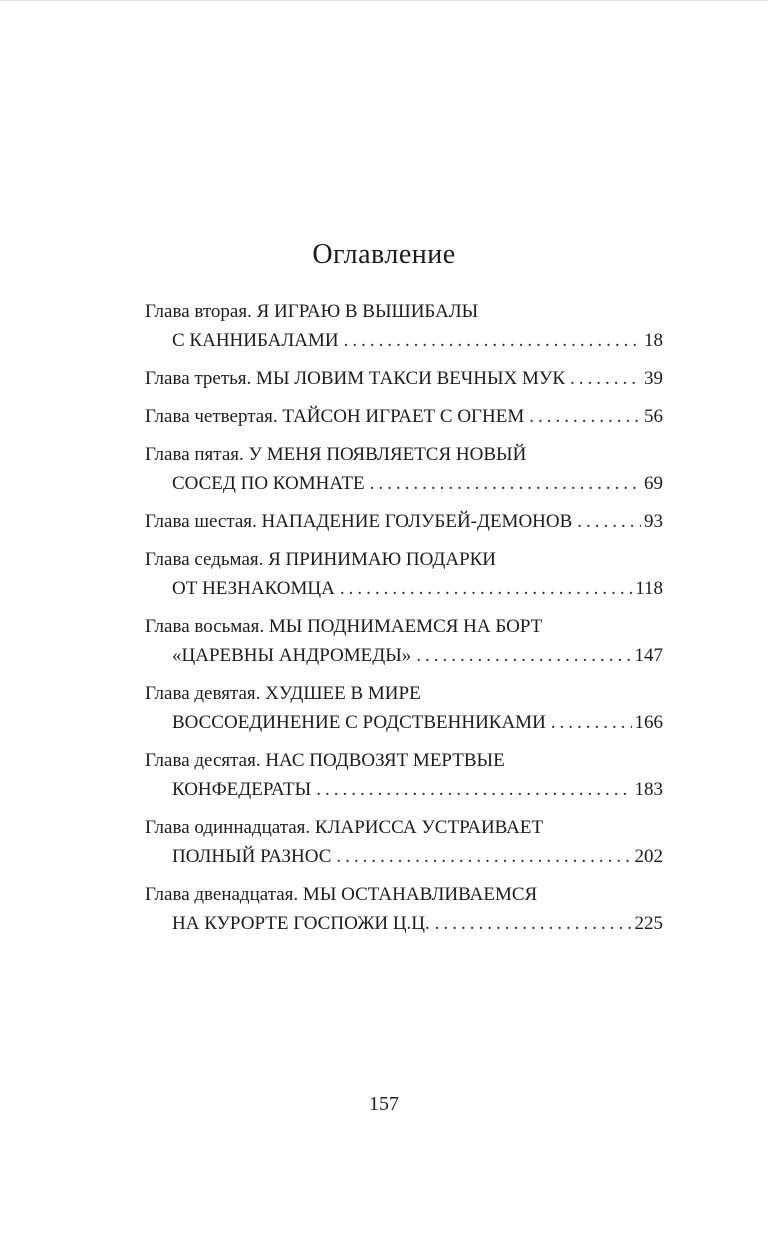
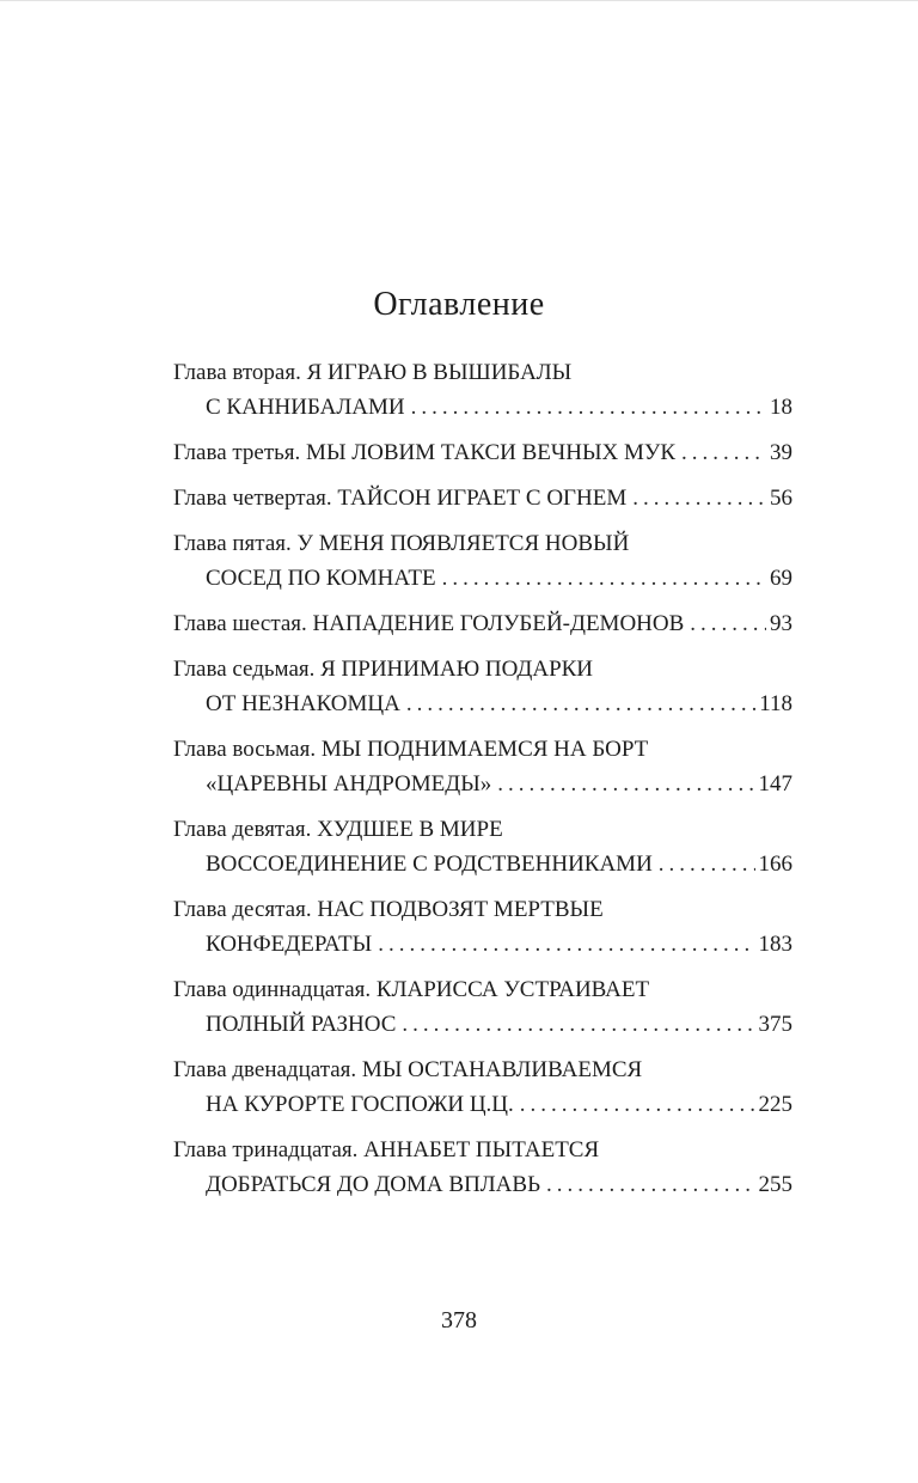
  Оглавление
  Глава вторая. Я ИГРАЮ В ВЫШИБАЛЫ
  С КАННИБАЛАМИ
  18
  Глава третья. МЫ ЛОВИМ ТАКСИ ВЕЧНЫХ МУК
  39
  Глава четвертая. ТАЙСОН ИГРАЕТ С ОГНЕМ
  56
  Глава пятая. У МЕНЯ ПОЯВЛЯЕТСЯ НОВЫЙ
  СОСЕД ПО КОМНАТЕ
  69
  Глава шестая. НАПАДЕНИЕ ГОЛУБЕЙ-ДЕМОНОВ
  93
  Глава седьмая. Я ПРИНИМАЮ ПОДАРКИ
  ОТ НЕЗНАКОМЦА
  118
  Глава восьмая. МЫ ПОДНИМАЕМСЯ НА БОРТ
  «ЦАРЕВНЫ АНДРОМЕДЫ»
  147
  Глава девятая. ХУДШЕЕ В МИРЕ
  ВОССОЕДИНЕНИЕ С РОДСТВЕННИКАМИ
  166
  Глава десятая. НАС ПОДВОЗЯТ МЕРТВЫЕ
  КОНФЕДЕРАТЫ
  183
  Глава одиннадцатая. КЛАРИССА УСТРАИВАЕТ
  ПОЛНЫЙ РАЗНОС
- 202
+ 375
  Глава двенадцатая. МЫ ОСТАНАВЛИВАЕМСЯ
  НА КУРОРТЕ ГОСПОЖИ Ц.Ц.
  225
+ Глава тринадцатая. АННАБЕТ ПЫТАЕТСЯ
+ ДОБРАТЬСЯ ДО ДОМА ВПЛАВЬ
+ 255
- 157
+ 378
